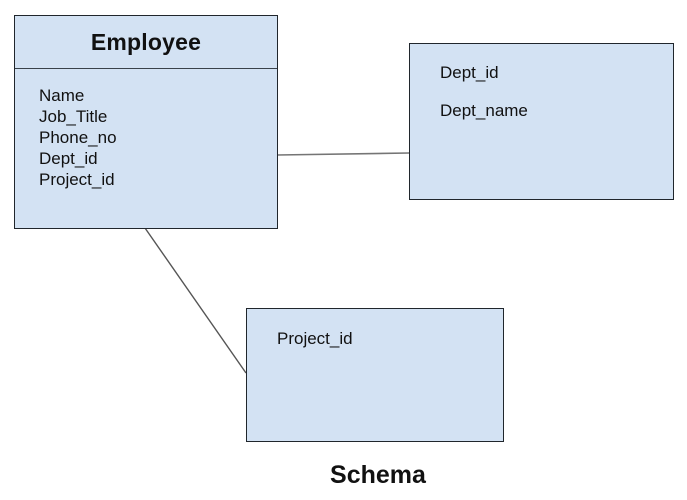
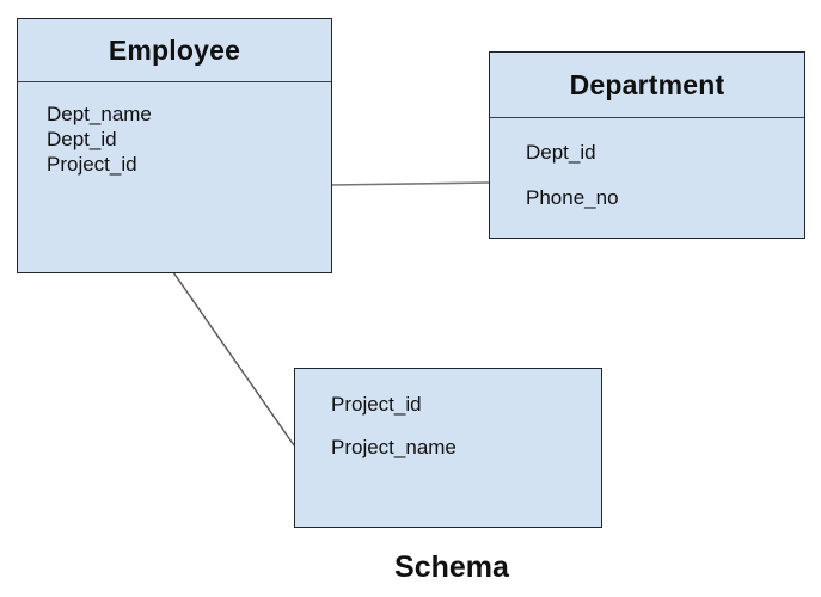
  Employee
- Name
- Job_Title
- Phone_no
+ Dept_name
  Dept_id
  Project_id
+ Department
  Dept_id
- Dept_name
+ Phone_no
  Project_id
+ Project_name
  Schema
